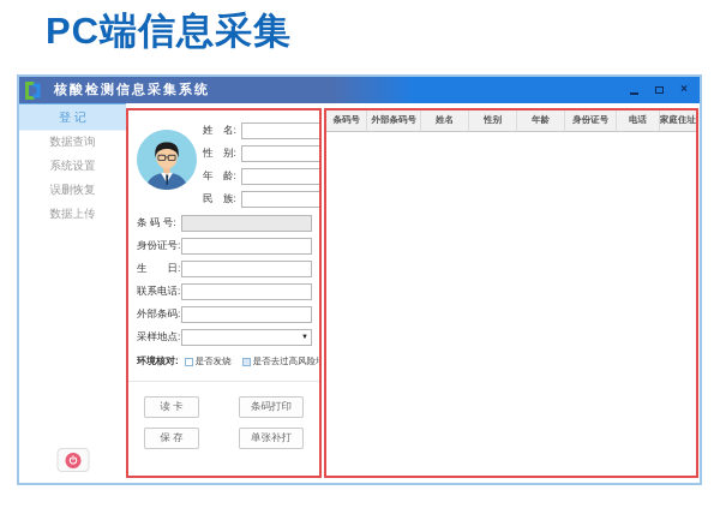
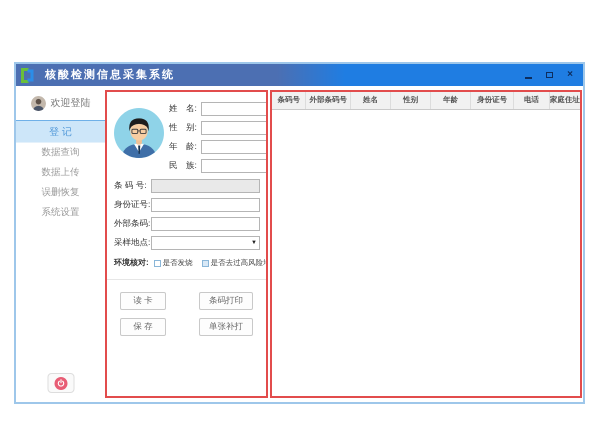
- PC端信息采集
  核酸检测信息采集系统
  ×
+ 欢迎登陆
  登 记
  数据查询
- 系统设置
+ 数据上传
  误删恢复
- 数据上传
+ 系统设置
  姓 名:
  性 别:
  年 龄:
  民 族:
  条 码 号:
  身份证号:
- 生 日:
- 联系电话:
  外部条码:
  采样地点:
  环境核对:
  是否发烧
  是否去过高风险
  读 卡
  条码打印
  保 存
  单张补打
  条码号	外部条码号	姓名	性别	年龄	身份证号	电话	家庭住址
